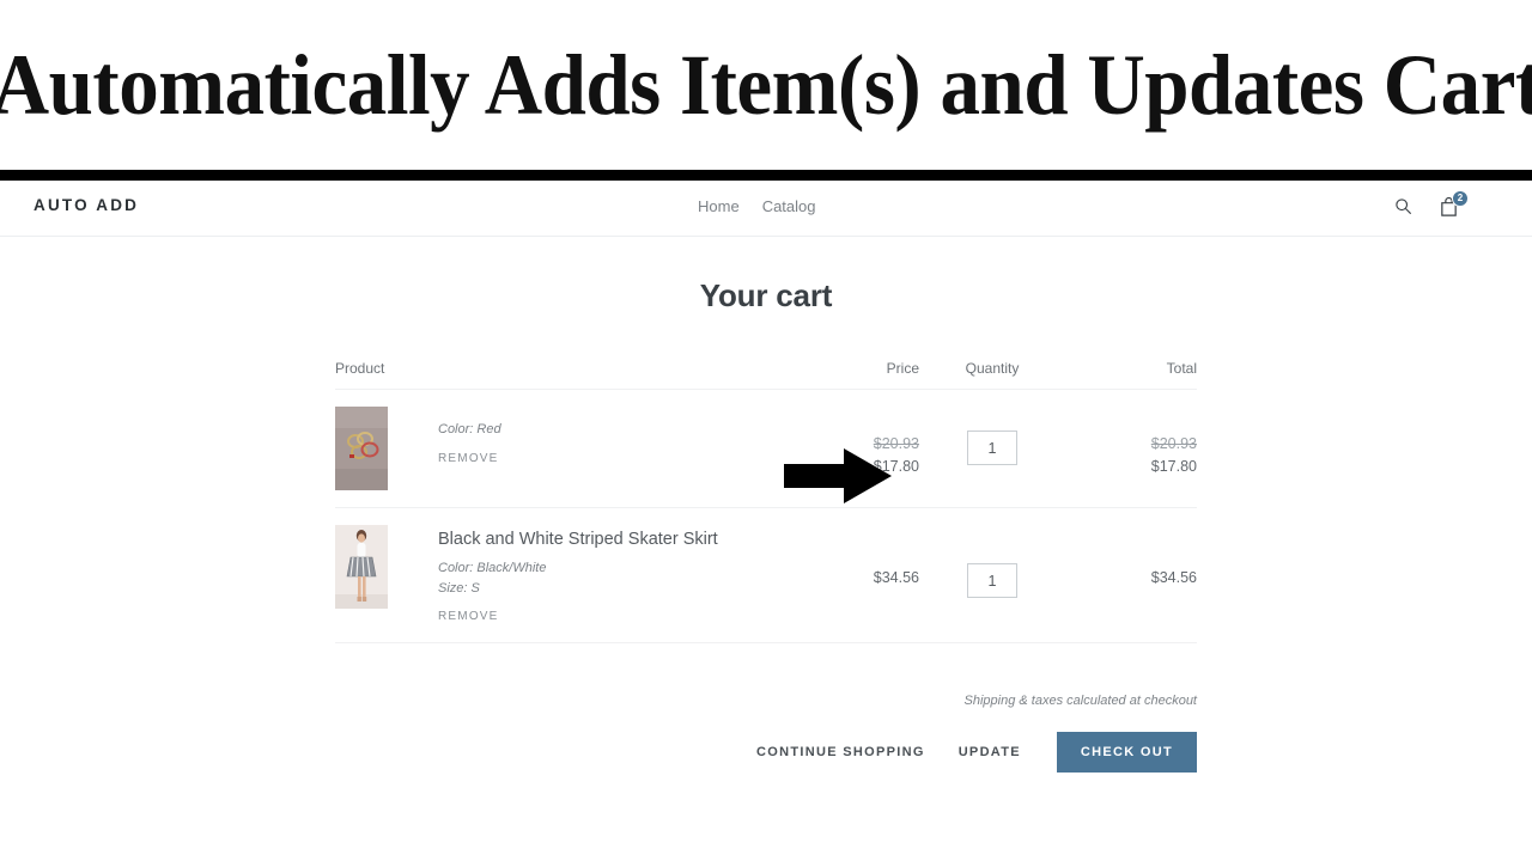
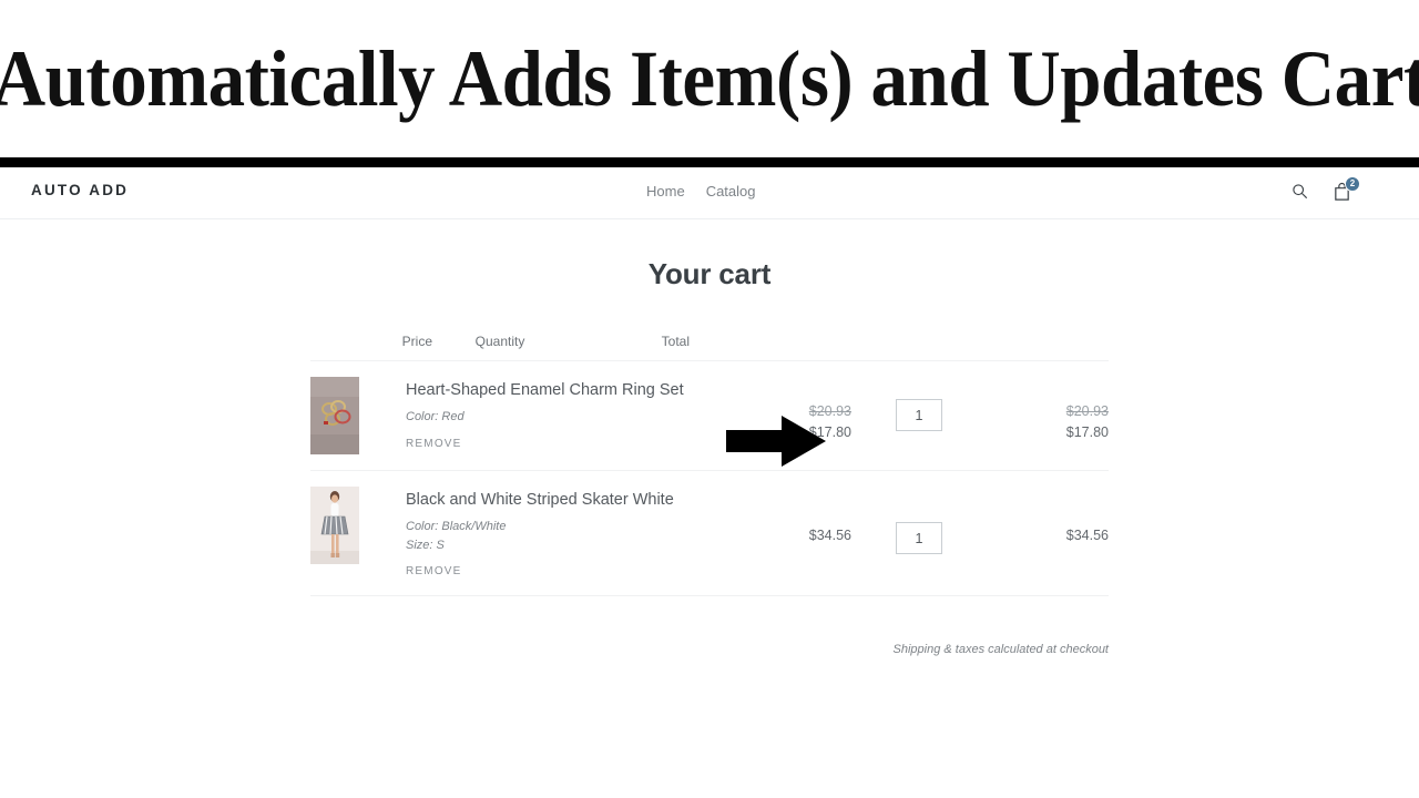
  Automatically Adds Item(s) and Updates Cart
  AUTO ADD
  Home
  Catalog
  2
  Your cart
- Product
  Price
  Quantity
  Total
+ Heart-Shaped Enamel Charm Ring Set
  Color: Red
  REMOVE
  $20.93
  $17.80
  1
  $20.93
  $17.80
- Black and White Striped Skater Skirt
+ Black and White Striped Skater White
  Color: Black/White
  Size: S
  REMOVE
  $34.56
  1
  $34.56
  Shipping & taxes calculated at checkout
- CONTINUE SHOPPING
- UPDATE
- CHECK OUT
